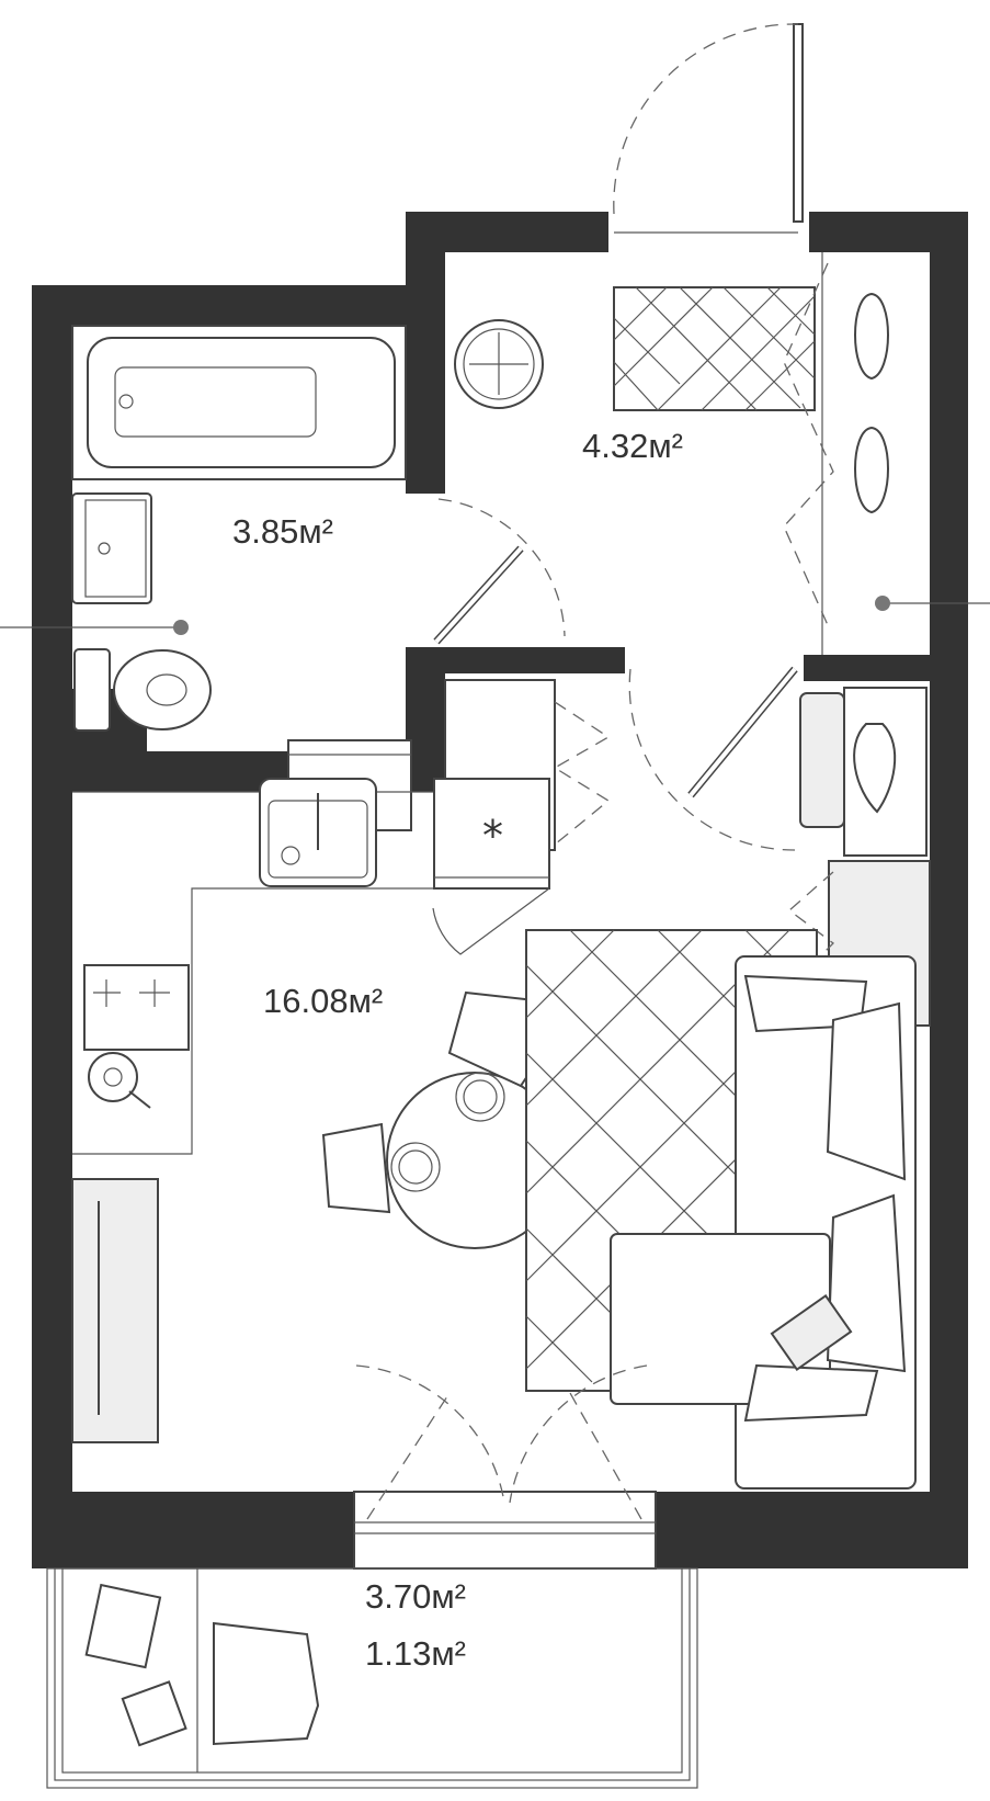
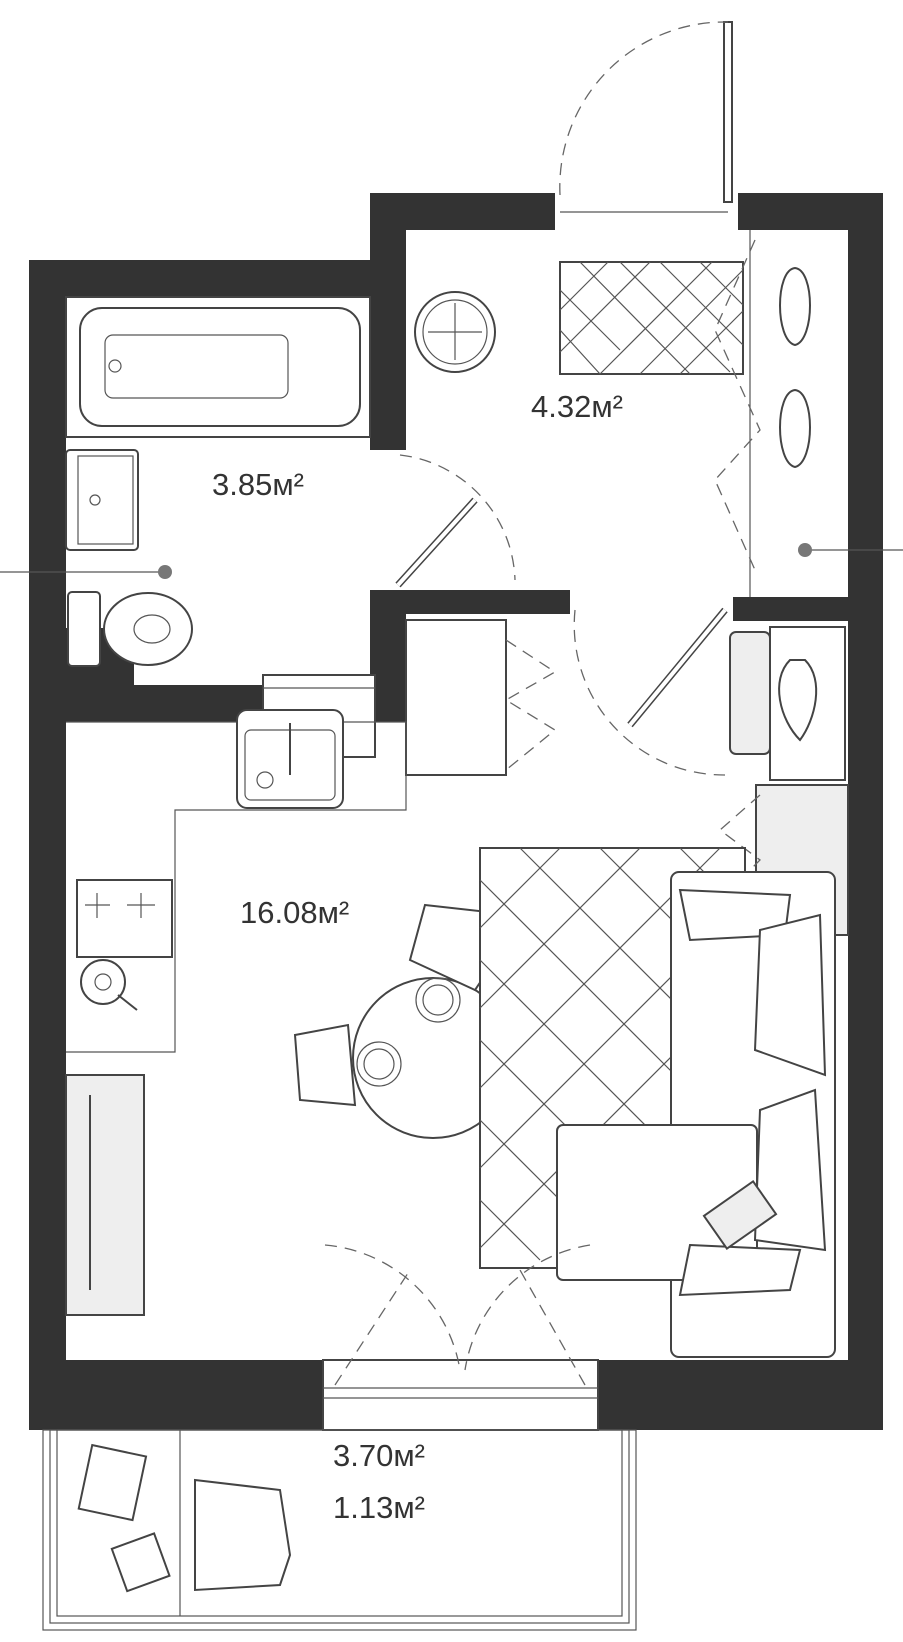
- *
  3.85м²
  4.32м²
  16.08м²
  3.70м²
  1.13м²
